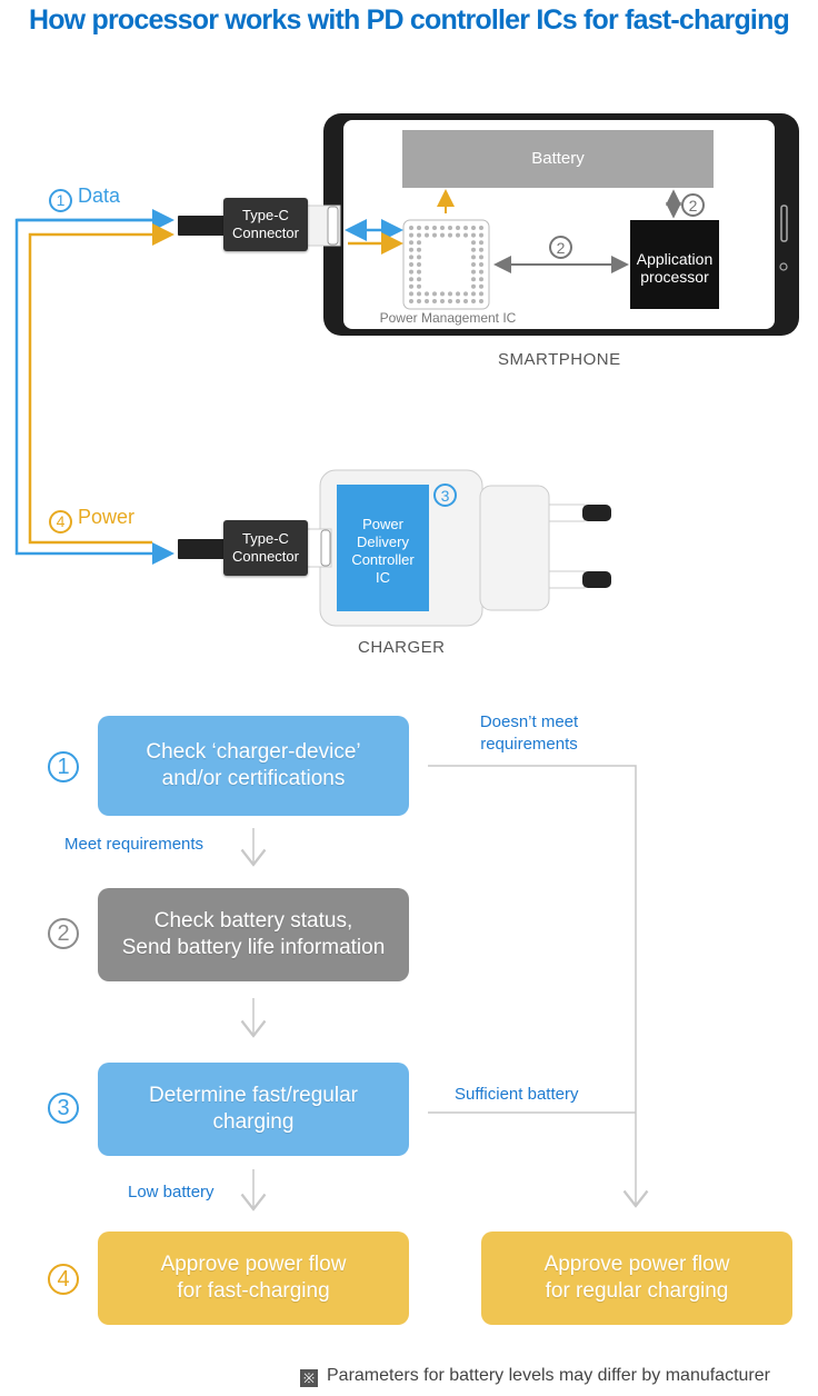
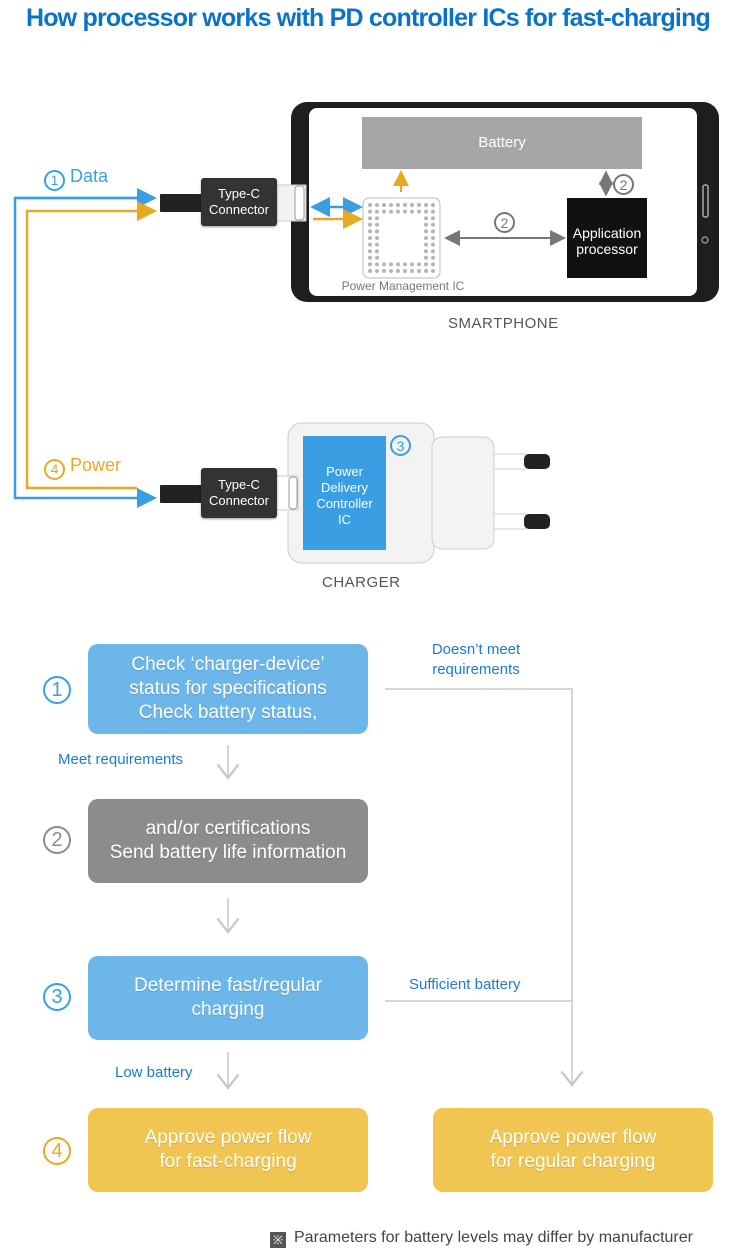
  How processor works with PD controller ICs for fast-charging
  1 Data
  4 Power
  Type-C
  Connector
  Type-C
  Connector
  Battery
  Power Management IC
  Application
  processor
  2
  2
  SMARTPHONE
  Power
  Delivery
  Controller
  IC
  3
  CHARGER
  1
  Check ‘charger-device’
+ status for specifications
- and/or certifications
+ Check battery status,
  Doesn’t meet
  requirements
  Meet requirements
  2
- Check battery status,
+ and/or certifications
  Send battery life information
  3
  Determine fast/regular
  charging
  Sufficient battery
  Low battery
  4
  Approve power flow
  for fast-charging
  Approve power flow
  for regular charging
  ※ Parameters for battery levels may differ by manufacturer
